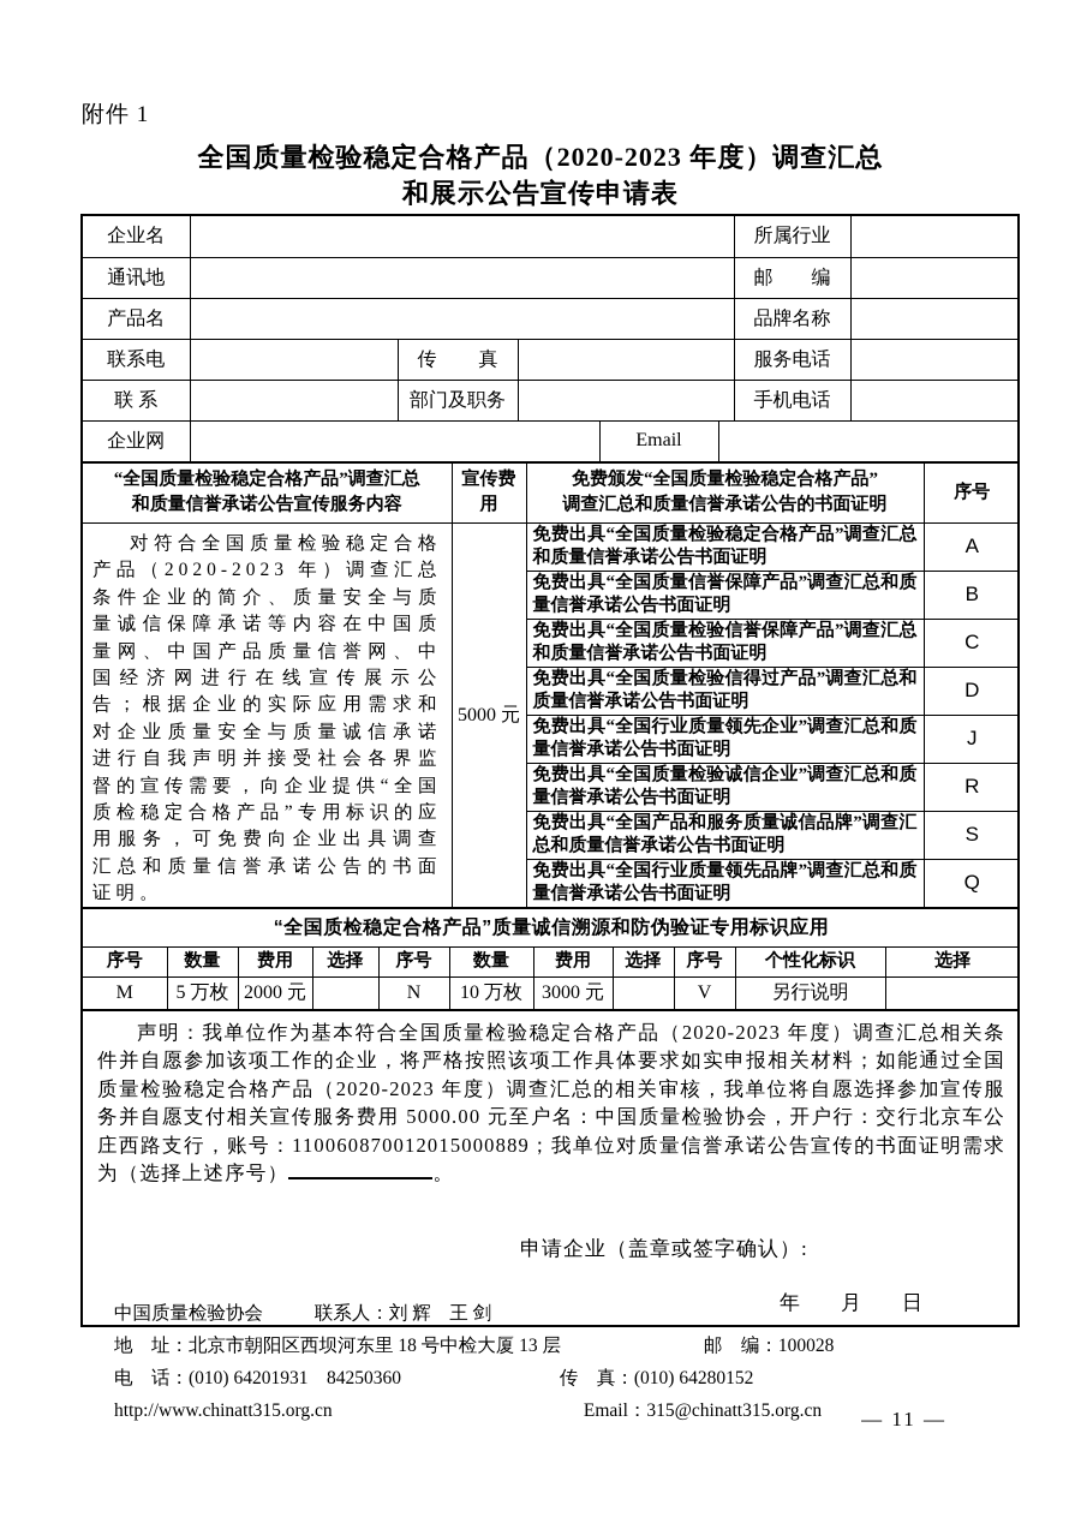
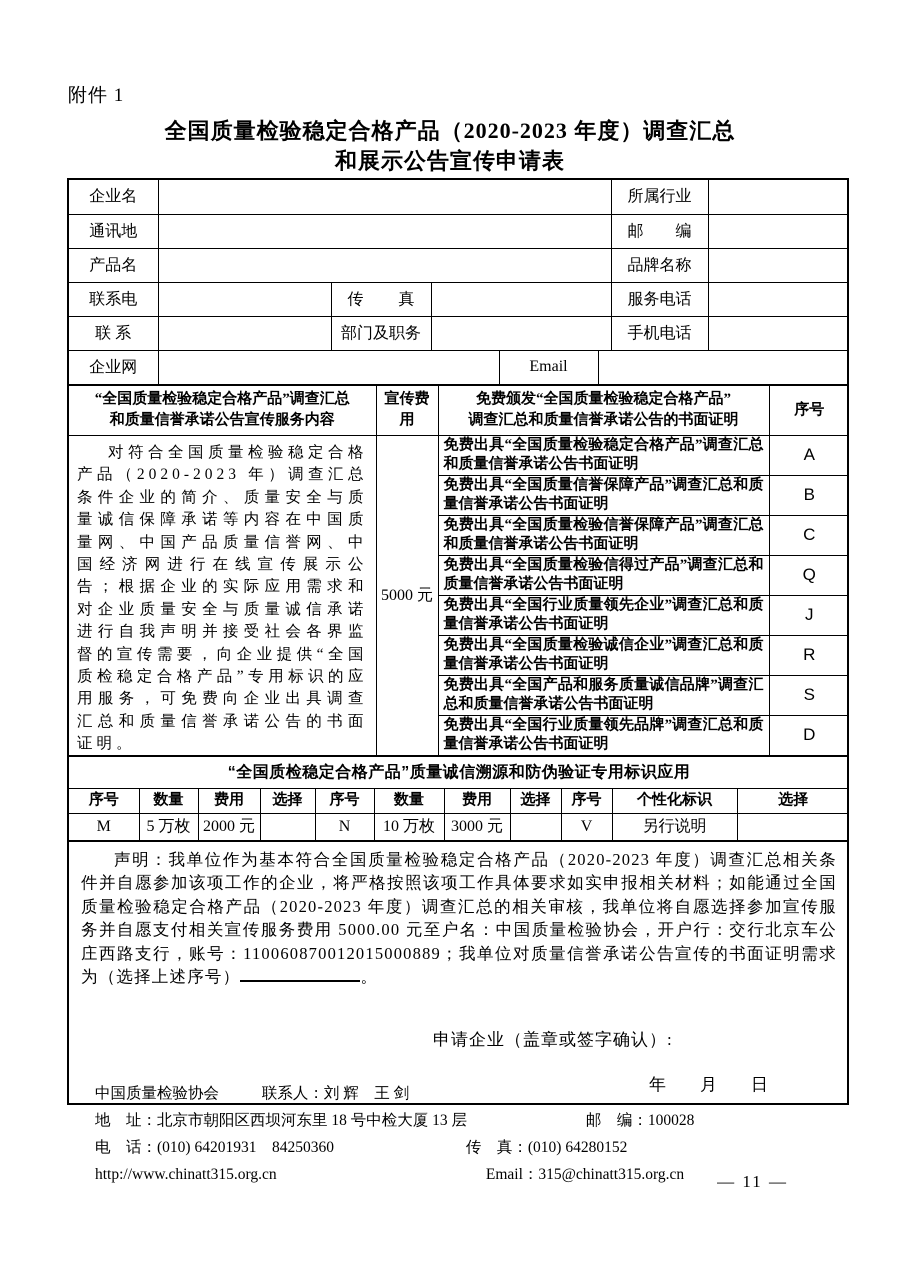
  附件 1
  全国质量检验稳定合格产品（2020-2023 年度）调查汇总
  和展示公告宣传申请表
  企业名		所属行业
  通讯地		邮 编
  产品名		品牌名称
  联系电		传 真		服务电话
  联 系		部门及职务		手机电话
  企业网		Email
  “全国质量检验稳定合格产品”调查汇总 和质量信誉承诺公告宣传服务内容	宣传费用	免费颁发“全国质量检验稳定合格产品” 调查汇总和质量信誉承诺公告的书面证明	序号
  对符合全国质量检验稳定合格产品（2020-2023 年）调查汇总条件企业的简介、质量安全与质量诚信保障承诺等内容在中国质量网、中国产品质量信誉网、中国经济网进行在线宣传展示公告；根据企业的实际应用需求和对企业质量安全与质量诚信承诺进行自我声明并接受社会各界监督的宣传需要，向企业提供“全国质检稳定合格产品”专用标识的应用服务，可免费向企业出具调查汇总和质量信誉承诺公告的书面证明。	5000 元	免费出具“全国质量检验稳定合格产品”调查汇总和质量信誉承诺公告书面证明	A
  免费出具“全国质量信誉保障产品”调查汇总和质量信誉承诺公告书面证明	B
  免费出具“全国质量检验信誉保障产品”调查汇总和质量信誉承诺公告书面证明	C
- 免费出具“全国质量检验信得过产品”调查汇总和质量信誉承诺公告书面证明	D
+ 免费出具“全国质量检验信得过产品”调查汇总和质量信誉承诺公告书面证明	Q
  免费出具“全国行业质量领先企业”调查汇总和质量信誉承诺公告书面证明	J
  免费出具“全国质量检验诚信企业”调查汇总和质量信誉承诺公告书面证明	R
  免费出具“全国产品和服务质量诚信品牌”调查汇总和质量信誉承诺公告书面证明	S
- 免费出具“全国行业质量领先品牌”调查汇总和质量信誉承诺公告书面证明	Q
+ 免费出具“全国行业质量领先品牌”调查汇总和质量信誉承诺公告书面证明	D
  “全国质检稳定合格产品”质量诚信溯源和防伪验证专用标识应用
  序号	数量	费用	选择	序号	数量	费用	选择	序号	个性化标识	选择
  M	5 万枚	2000 元		N	10 万枚	3000 元		V	另行说明
  声明：我单位作为基本符合全国质量检验稳定合格产品（2020-2023 年度）调查汇总相关条件并自愿参加该项工作的企业，将严格按照该项工作具体要求如实申报相关材料；如能通过全国质量检验稳定合格产品（2020-2023 年度）调查汇总的相关审核，我单位将自愿选择参加宣传服务并自愿支付相关宣传服务费用 5000.00 元至户名：中国质量检验协会，开户行：交行北京车公庄西路支行，账号：110060870012015000889；我单位对质量信誉承诺公告宣传的书面证明需求为（选择上述序号） 。 申请企业（盖章或签字确认）: 年 月 日
  中国质量检验协会 联系人：刘 辉 王 剑
  地 址：北京市朝阳区西坝河东里 18 号中检大厦 13 层 邮 编：100028
  电 话：(010) 64201931 84250360 传 真：(010) 64280152
  http://www.chinatt315.org.cn Email：315@chinatt315.org.cn
  — 11 —
